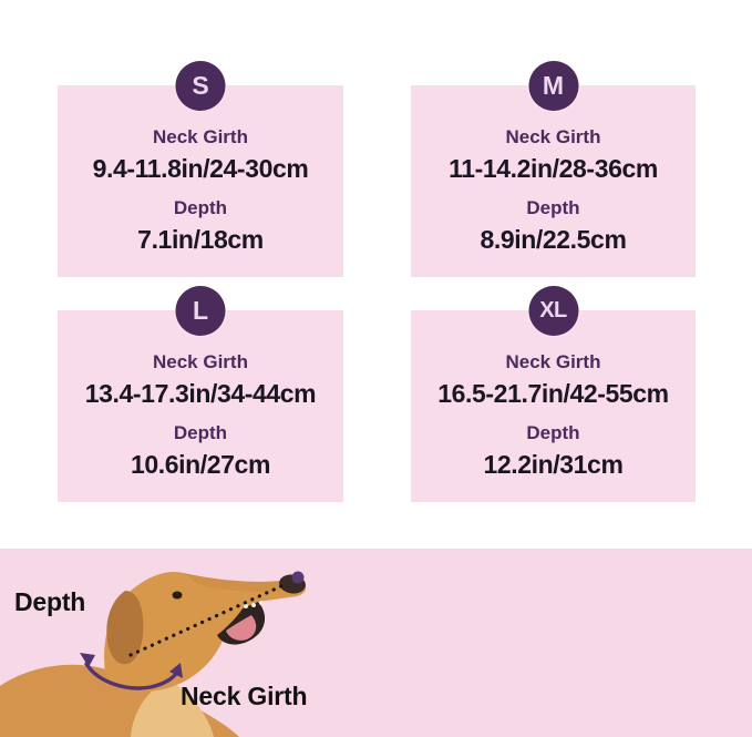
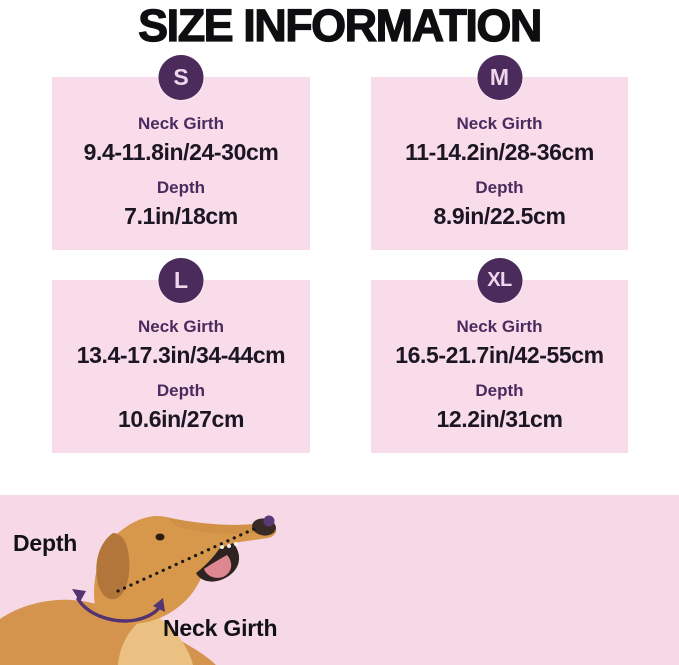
+ SIZE INFORMATION
  S
  Neck Girth
  9.4-11.8in/24-30cm
  Depth
  7.1in/18cm
  M
  Neck Girth
  11-14.2in/28-36cm
  Depth
  8.9in/22.5cm
  L
  Neck Girth
  13.4-17.3in/34-44cm
  Depth
  10.6in/27cm
  XL
  Neck Girth
  16.5-21.7in/42-55cm
  Depth
  12.2in/31cm
  Depth
  Neck Girth
